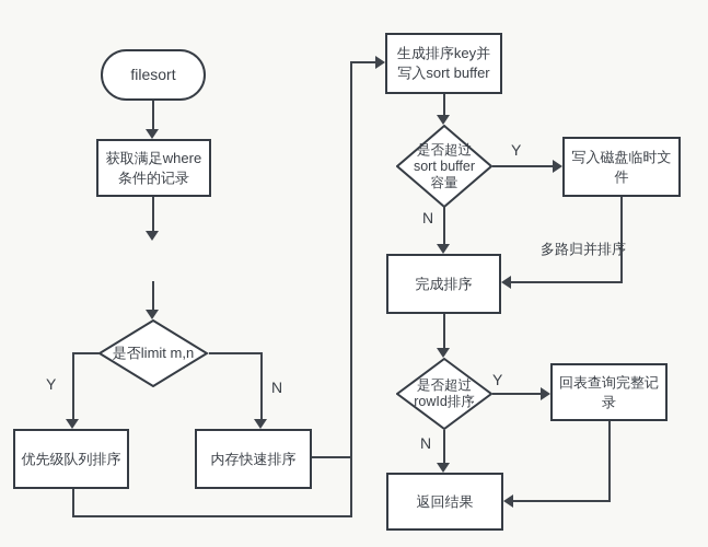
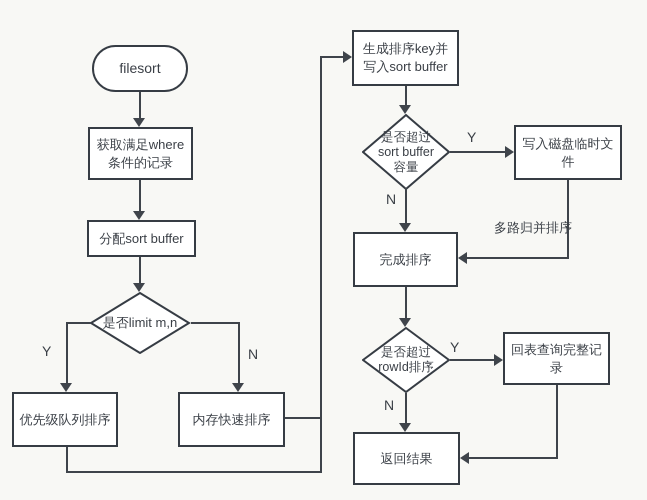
  filesort
  获取满足where
  条件的记录
+ 分配sort buffer
  是否limit m,n
  优先级队列排序
  内存快速排序
  生成排序key并
  写入sort buffer
  是否超过
  sort buffer
  容量
  写入磁盘临时文
  件
  完成排序
  是否超过
  rowId排序
  回表查询完整记
  录
  返回结果
  Y
  N
  Y
  N
  Y
  N
  多路归并排序
